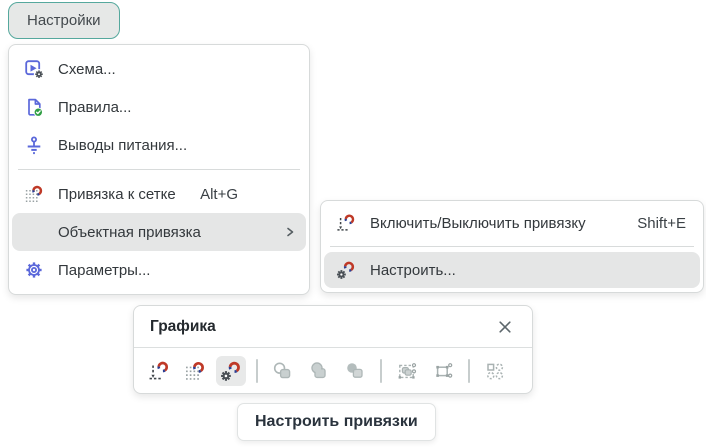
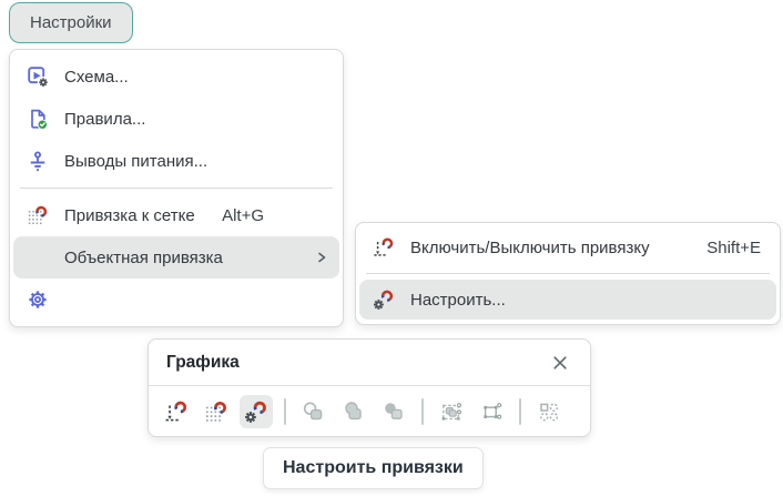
  Настройки
  Схема...
  Правила...
  Выводы питания...
  Привязка к сетке
  Alt+G
  Объектная привязка
- Параметры...
  Включить/Выключить привязку
  Shift+E
  Настроить...
  Графика
  Настроить привязки
